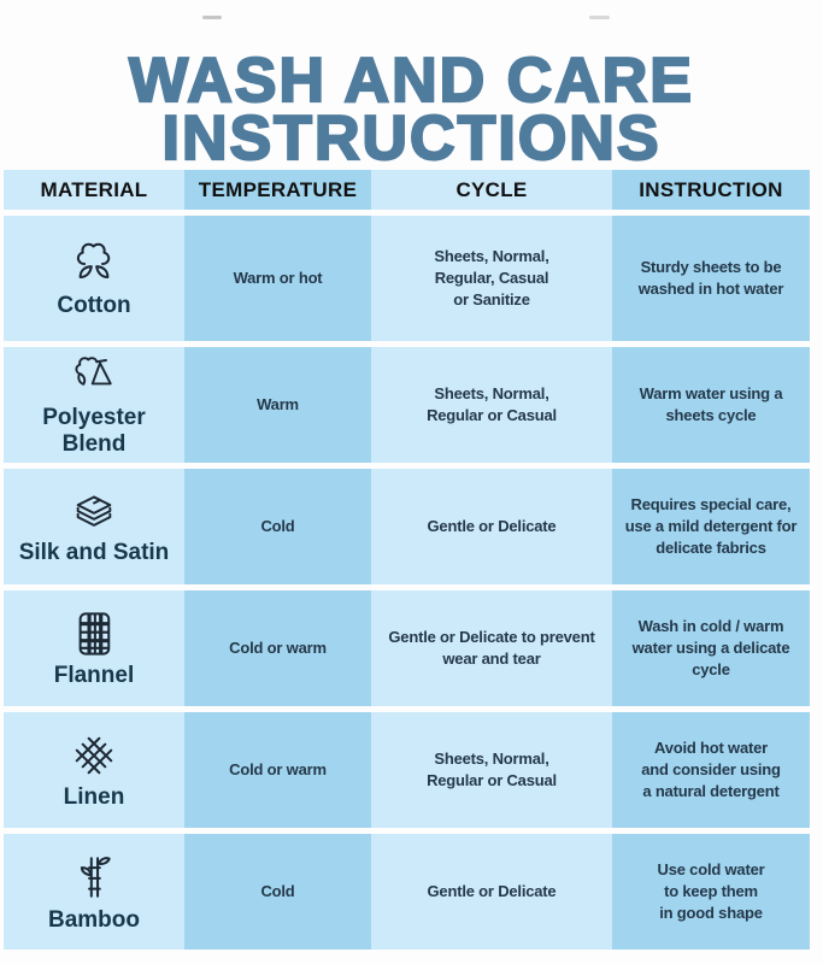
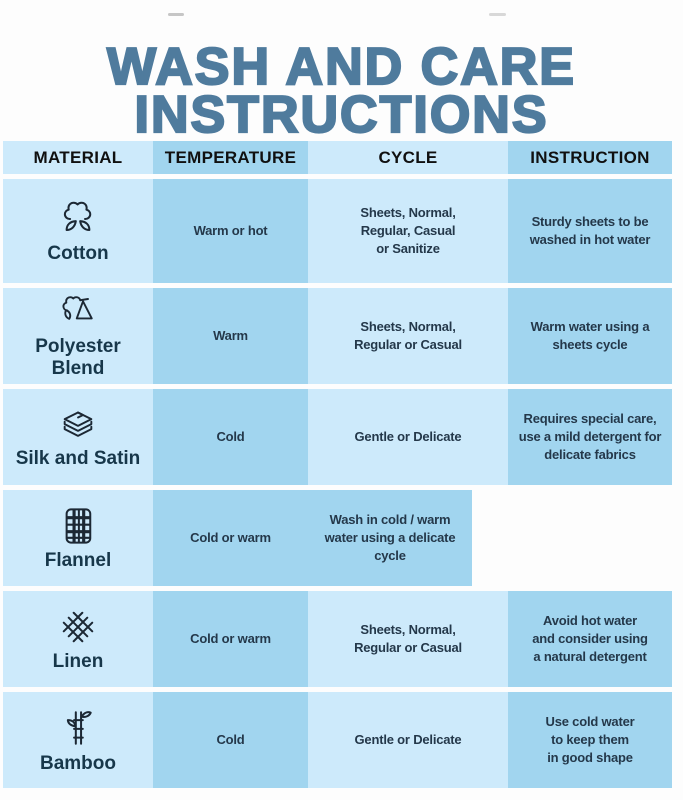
  WASH AND CARE
  INSTRUCTIONS
  MATERIAL
  TEMPERATURE
  CYCLE
  INSTRUCTION
  Cotton
  Warm or hot
  Sheets, Normal,
  Regular, Casual
  or Sanitize
  Sturdy sheets to be
  washed in hot water
  Polyester
  Blend
  Warm
  Sheets, Normal,
  Regular or Casual
  Warm water using a
  sheets cycle
  Silk and Satin
  Cold
  Gentle or Delicate
  Requires special care,
  use a mild detergent for
  delicate fabrics
  Flannel
  Cold or warm
- Gentle or Delicate to prevent
- wear and tear
  Wash in cold / warm
  water using a delicate
  cycle
  Linen
  Cold or warm
  Sheets, Normal,
  Regular or Casual
  Avoid hot water
  and consider using
  a natural detergent
  Bamboo
  Cold
  Gentle or Delicate
  Use cold water
  to keep them
  in good shape
